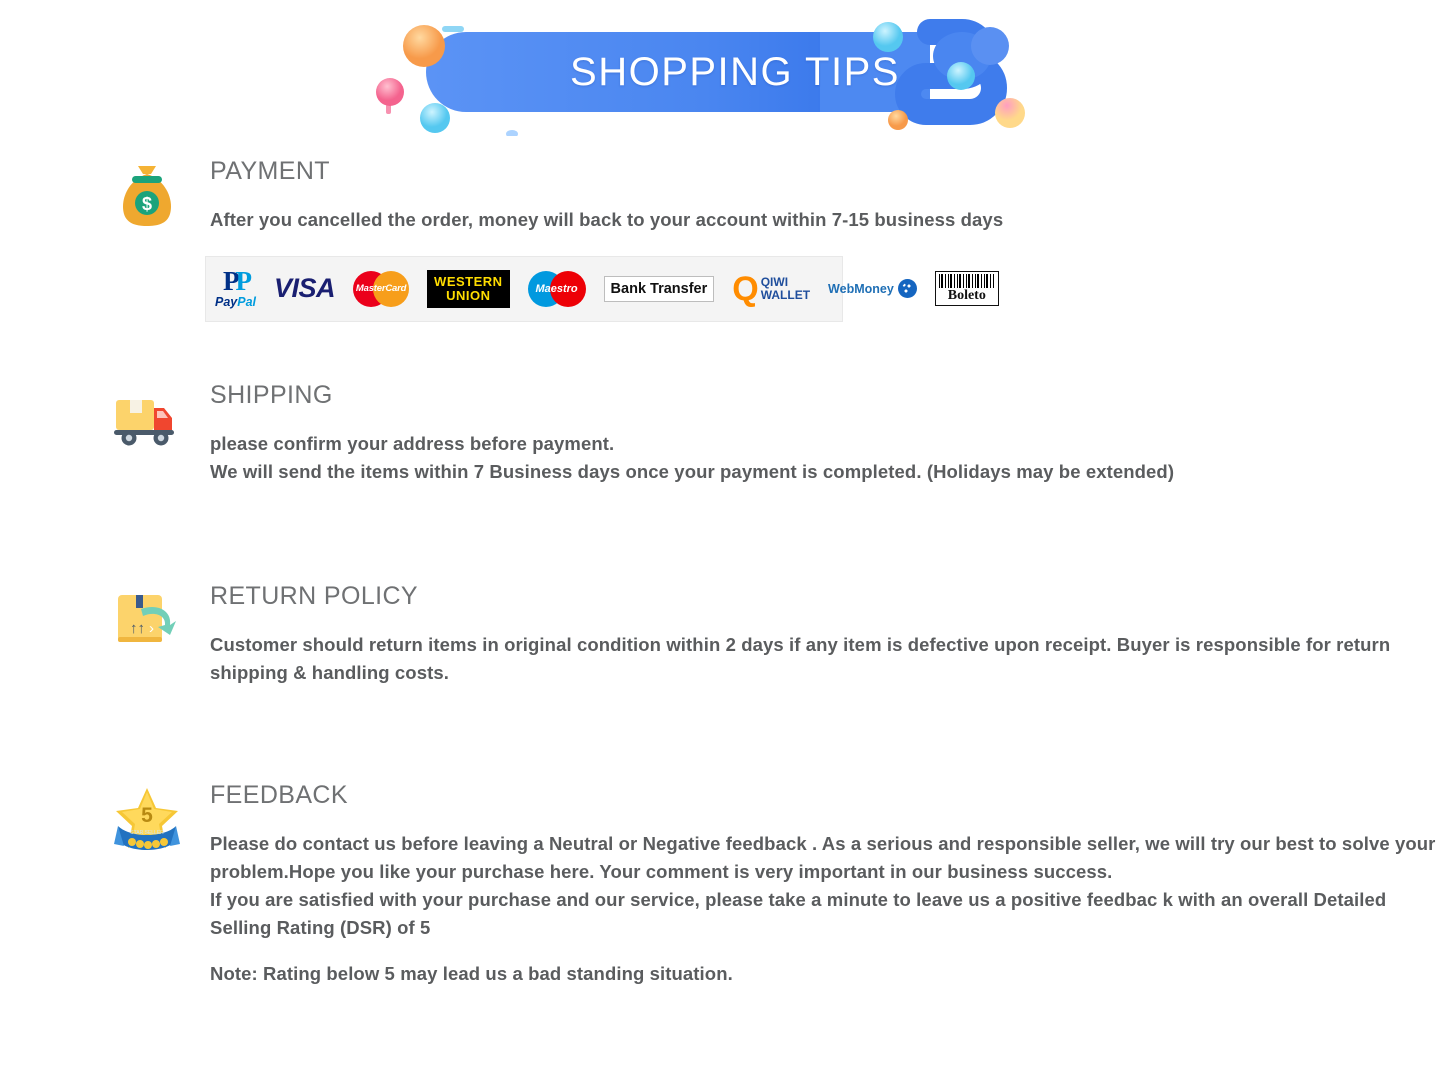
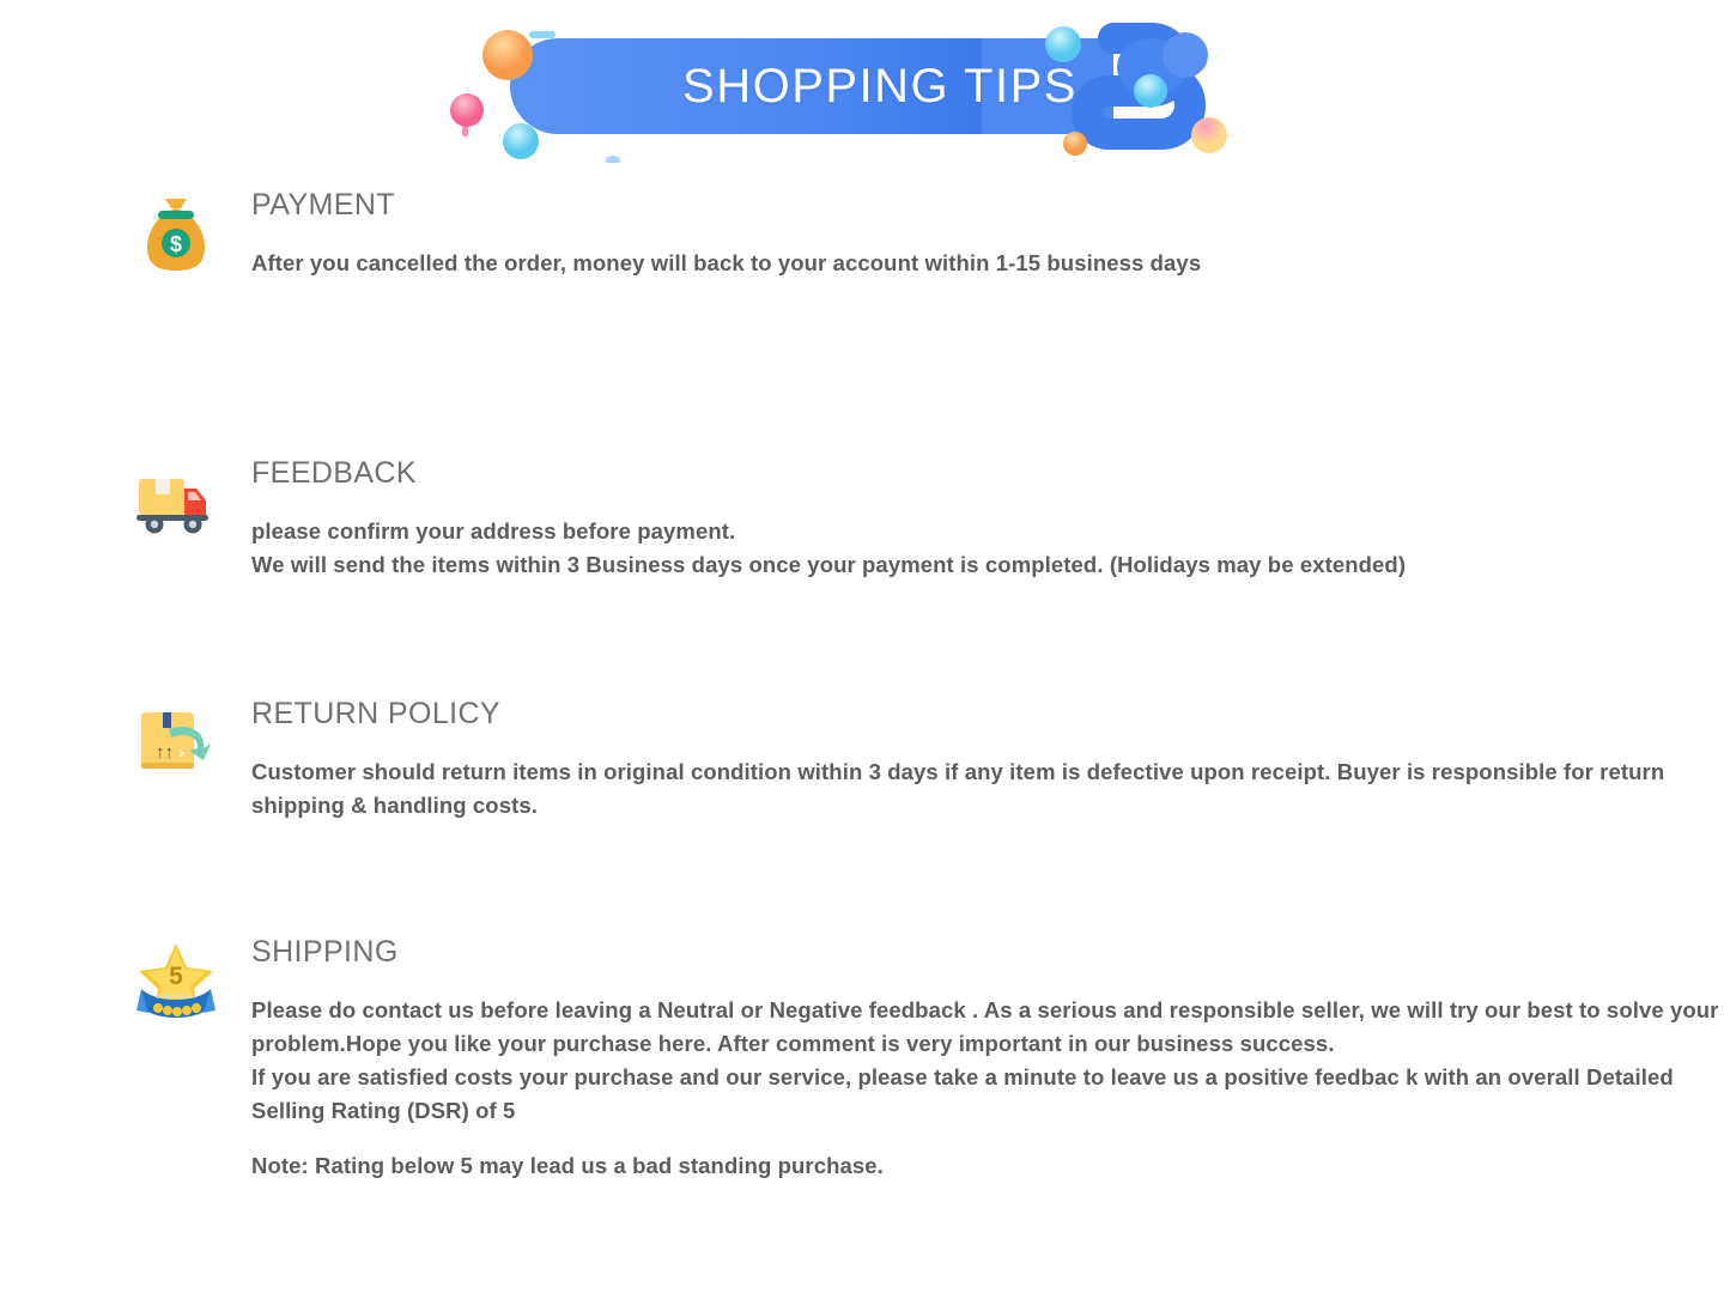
  SHOPPING TIPS
  $
  PAYMENT
- After you cancelled the order, money will back to your account within 7-15 business days
+ After you cancelled the order, money will back to your account within 1-15 business days
- PP
- PayPal
- VISA
- MasterCard
- WESTERN
- UNION
- Maestro
- Bank Transfer
- Q
- QIWI
- WALLET
- WebMoney
- Boleto
- SHIPPING
+ FEEDBACK
  please confirm your address before payment.
- We will send the items within 7 Business days once your payment is completed. (Holidays may be extended)
+ We will send the items within 3 Business days once your payment is completed. (Holidays may be extended)
  ↑↑
  ›
  RETURN POLICY
- Customer should return items in original condition within 2 days if any item is defective upon receipt. Buyer is responsible for return shipping & handling costs.
+ Customer should return items in original condition within 3 days if any item is defective upon receipt. Buyer is responsible for return shipping & handling costs.
  5
- FEEDBACK
+ SHIPPING
- Please do contact us before leaving a Neutral or Negative feedback . As a serious and responsible seller, we will try our best to solve your problem.Hope you like your purchase here. Your comment is very important in our business success.
+ Please do contact us before leaving a Neutral or Negative feedback . As a serious and responsible seller, we will try our best to solve your problem.Hope you like your purchase here. After comment is very important in our business success.
- If you are satisfied with your purchase and our service, please take a minute to leave us a positive feedbac k with an overall Detailed Selling Rating (DSR) of 5
+ If you are satisfied costs your purchase and our service, please take a minute to leave us a positive feedbac k with an overall Detailed Selling Rating (DSR) of 5
- Note: Rating below 5 may lead us a bad standing situation.
+ Note: Rating below 5 may lead us a bad standing purchase.
